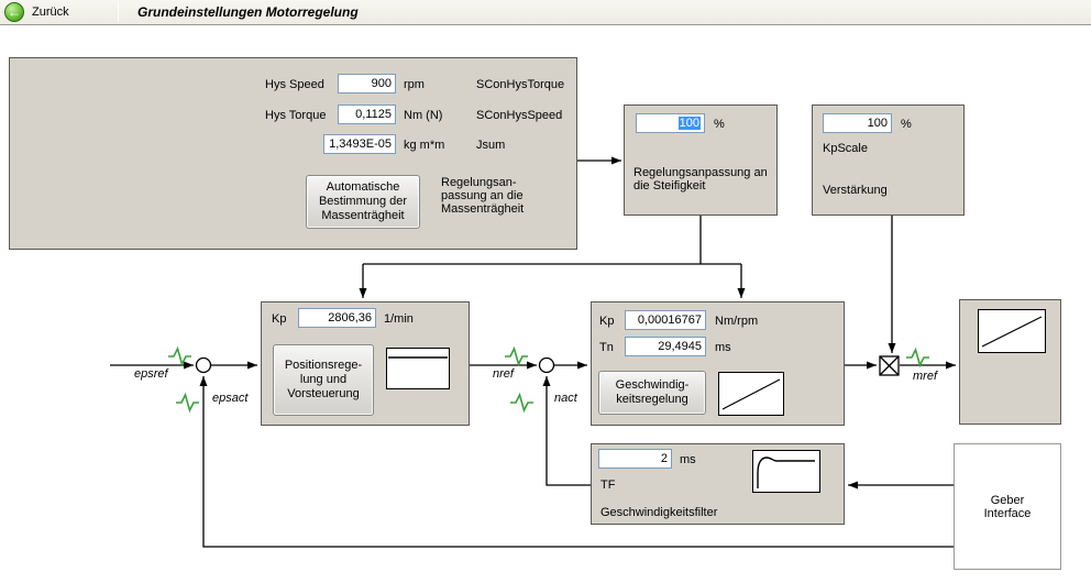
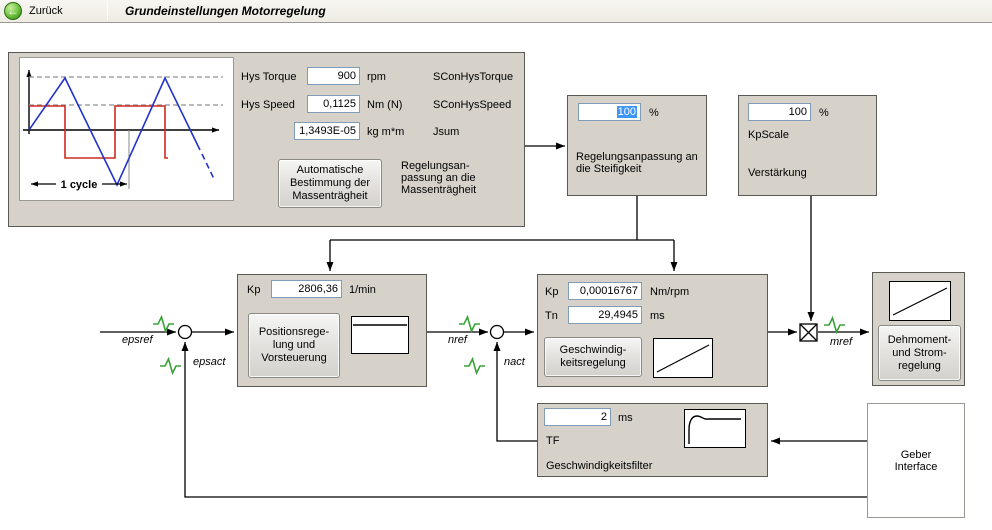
  ←
  Zurück
  Grundeinstellungen Motorregelung
+ 1 cycle
- Hys Speed
+ Hys Torque
  900
  rpm
  SConHysTorque
- Hys Torque
+ Hys Speed
  0,1125
  Nm (N)
  SConHysSpeed
  1,3493E-05
  kg m*m
  Jsum
  Automatische
  Bestimmung der
  Massenträgheit
  Regelungsan-
  passung an die
  Massenträgheit
  100
  %
  Regelungsanpassung an
  die Steifigkeit
  100
  %
  KpScale
  Verstärkung
  Kp
  2806,36
  1/min
  Positionsrege-
  lung und
  Vorsteuerung
  Kp
  0,00016767
  Nm/rpm
  Tn
  29,4945
  ms
  Geschwindig-
  keitsregelung
+ Dehmoment-
+ und Strom-
+ regelung
  2
  ms
  TF
  Geschwindigkeitsfilter
  Geber
  Interface
  epsref
  epsact
  nref
  nact
  mref
